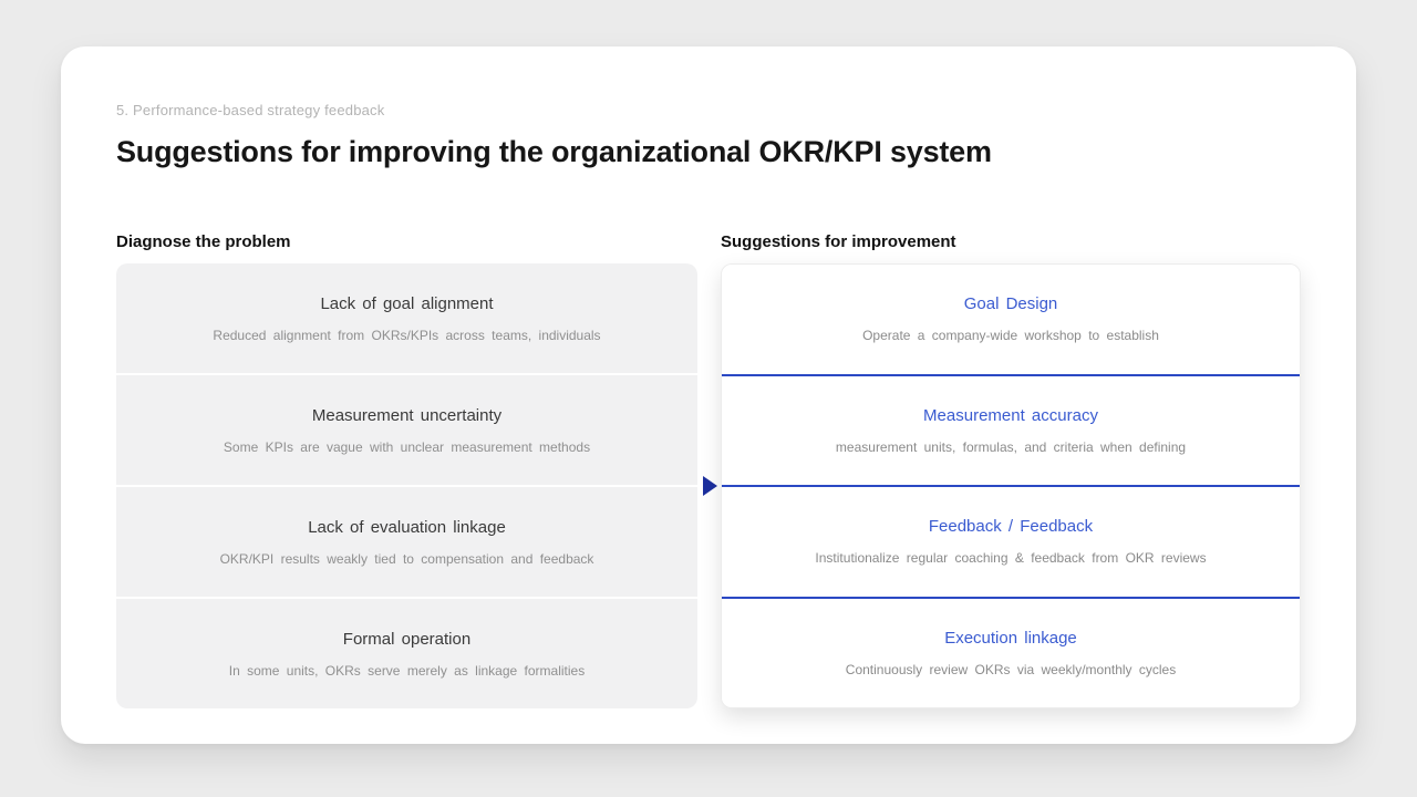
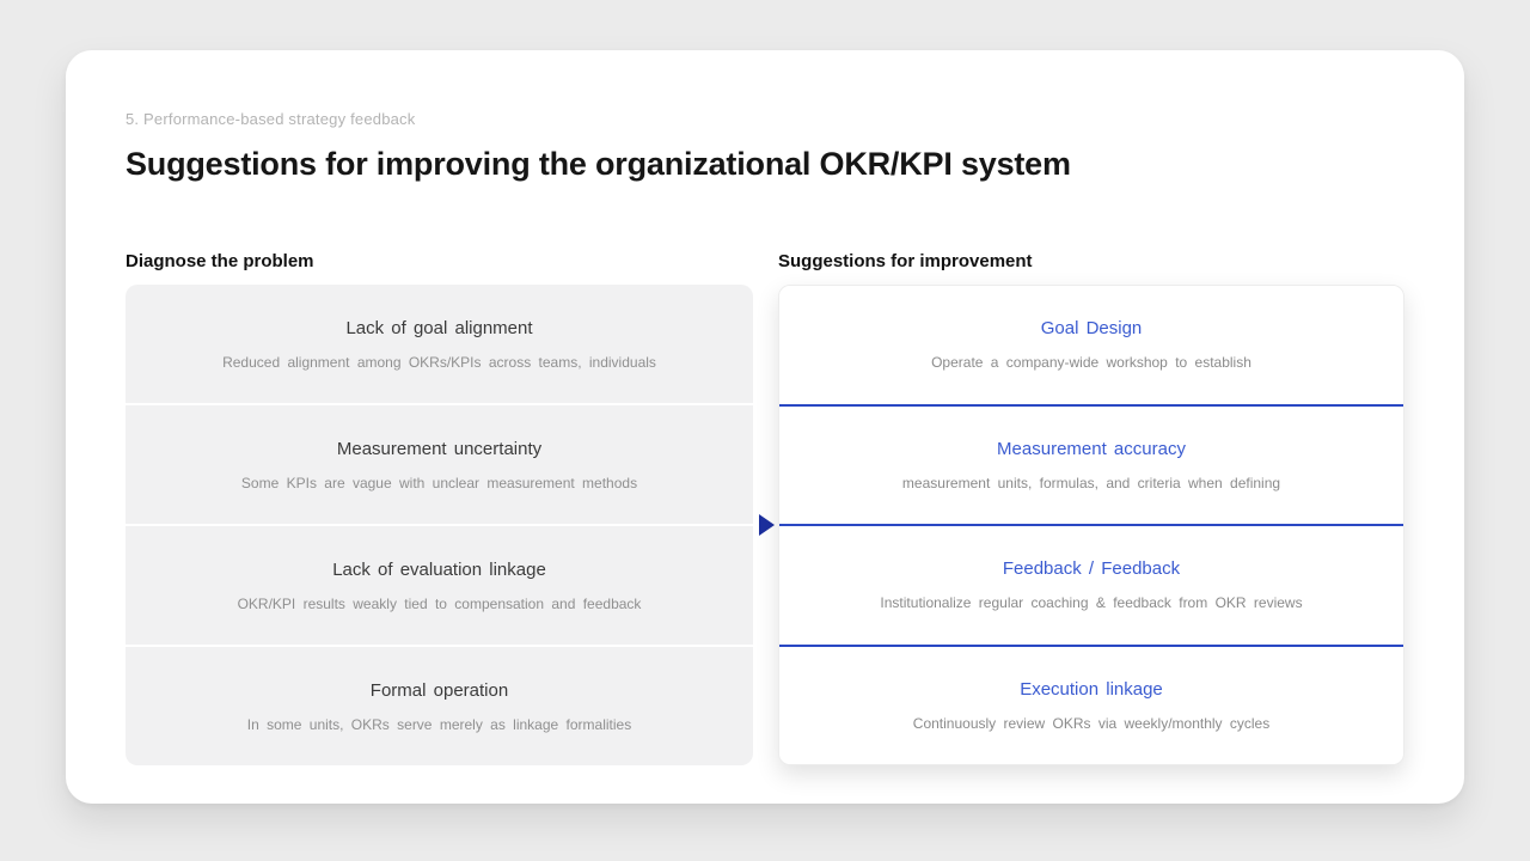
  5. Performance-based strategy feedback
  Suggestions for improving the organizational OKR/KPI system
  Diagnose the problem
  Suggestions for improvement
  Lack of goal alignment
- Reduced alignment from OKRs/KPIs across teams, individuals
+ Reduced alignment among OKRs/KPIs across teams, individuals
  Measurement uncertainty
  Some KPIs are vague with unclear measurement methods
  Lack of evaluation linkage
  OKR/KPI results weakly tied to compensation and feedback
  Formal operation
  In some units, OKRs serve merely as linkage formalities
  Goal Design
  Operate a company-wide workshop to establish
  Measurement accuracy
  measurement units, formulas, and criteria when defining
  Feedback / Feedback
  Institutionalize regular coaching & feedback from OKR reviews
  Execution linkage
  Continuously review OKRs via weekly/monthly cycles
